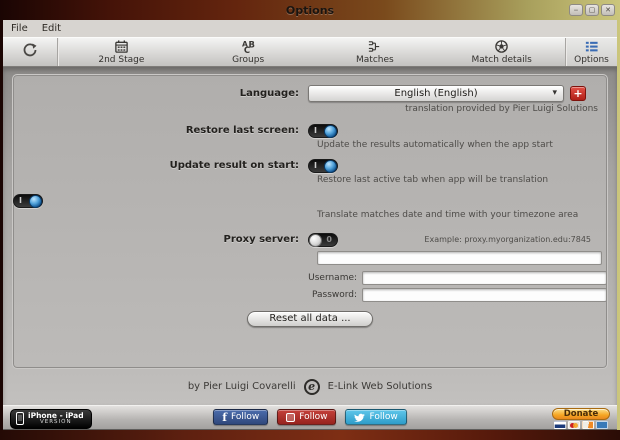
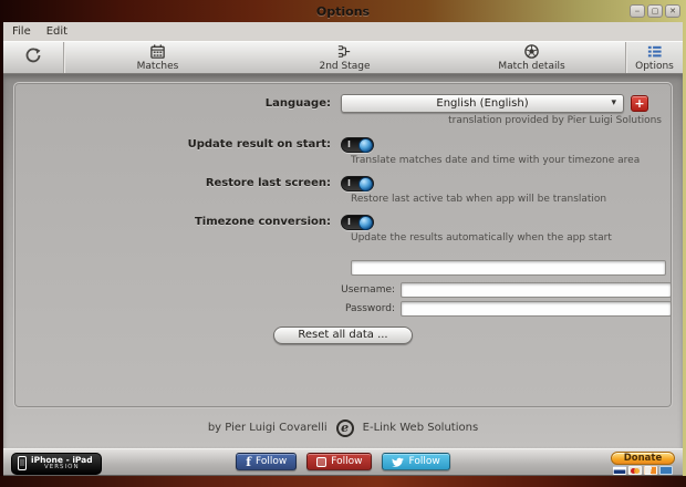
  Options
  ‒
  ▢
  ✕
  File
  Edit
- 2nd Stage
+ Matches
- A
- B
- C
- Groups
- Matches
+ 2nd Stage
  Match details
  Options
  Language:
  English (English)
  ▾
  +
  translation provided by Pier Luigi Solutions
- Restore last screen:
+ Update result on start:
  I
- Update the results automatically when the app start
+ Translate matches date and time with your timezone area
- Update result on start:
+ Restore last screen:
  I
  Restore last active tab when app will be translation
+ Timezone conversion:
  I
- Translate matches date and time with your timezone area
+ Update the results automatically when the app start
- Proxy server:
- 0
- Example: proxy.myorganization.edu:7845
  Username:
  Password:
  Reset all data ...
  by Pier Luigi Covarelli
  e
  E-Link Web Solutions
  iPhone - iPad
  f
  Follow
  Follow
  Follow
  Donate
